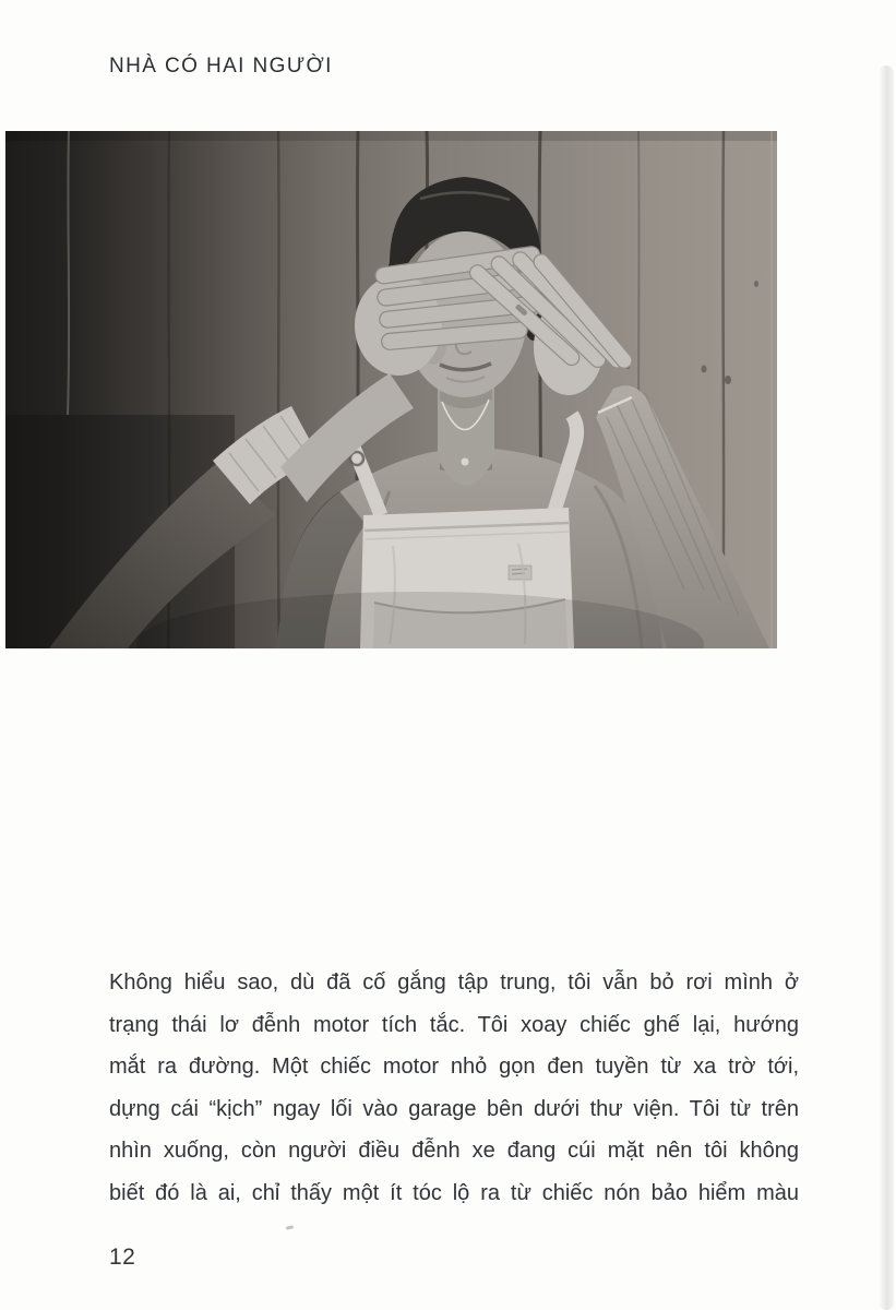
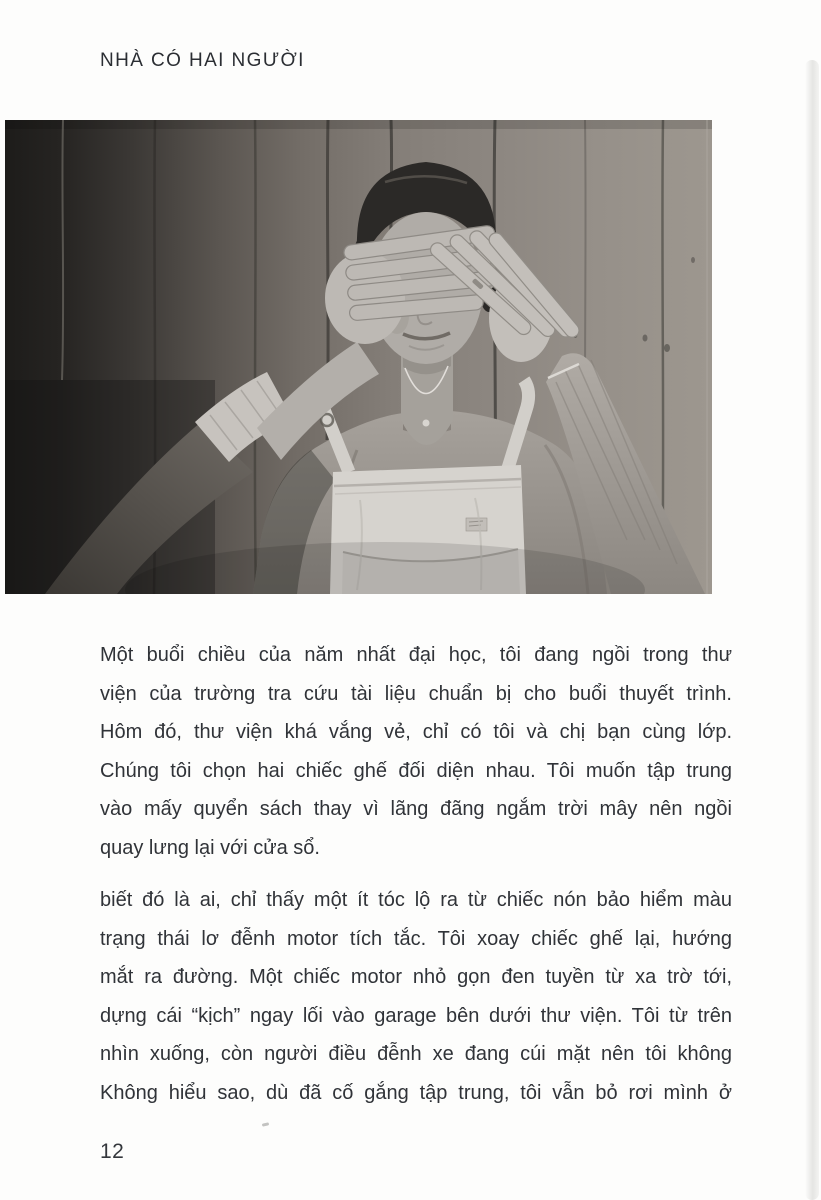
  NHÀ CÓ HAI NGƯỜI
+ Một buổi chiều của năm nhất đại học, tôi đang ngồi trong thư
+ viện của trường tra cứu tài liệu chuẩn bị cho buổi thuyết trình.
+ Hôm đó, thư viện khá vắng vẻ, chỉ có tôi và chị bạn cùng lớp.
+ Chúng tôi chọn hai chiếc ghế đối diện nhau. Tôi muốn tập trung
+ vào mấy quyển sách thay vì lãng đãng ngắm trời mây nên ngồi
+ quay lưng lại với cửa sổ.
- Không hiểu sao, dù đã cố gắng tập trung, tôi vẫn bỏ rơi mình ở
+ biết đó là ai, chỉ thấy một ít tóc lộ ra từ chiếc nón bảo hiểm màu
  trạng thái lơ đễnh motor tích tắc. Tôi xoay chiếc ghế lại, hướng
  mắt ra đường. Một chiếc motor nhỏ gọn đen tuyền từ xa trờ tới,
  dựng cái “kịch” ngay lối vào garage bên dưới thư viện. Tôi từ trên
  nhìn xuống, còn người điều đễnh xe đang cúi mặt nên tôi không
- biết đó là ai, chỉ thấy một ít tóc lộ ra từ chiếc nón bảo hiểm màu
+ Không hiểu sao, dù đã cố gắng tập trung, tôi vẫn bỏ rơi mình ở
  12
